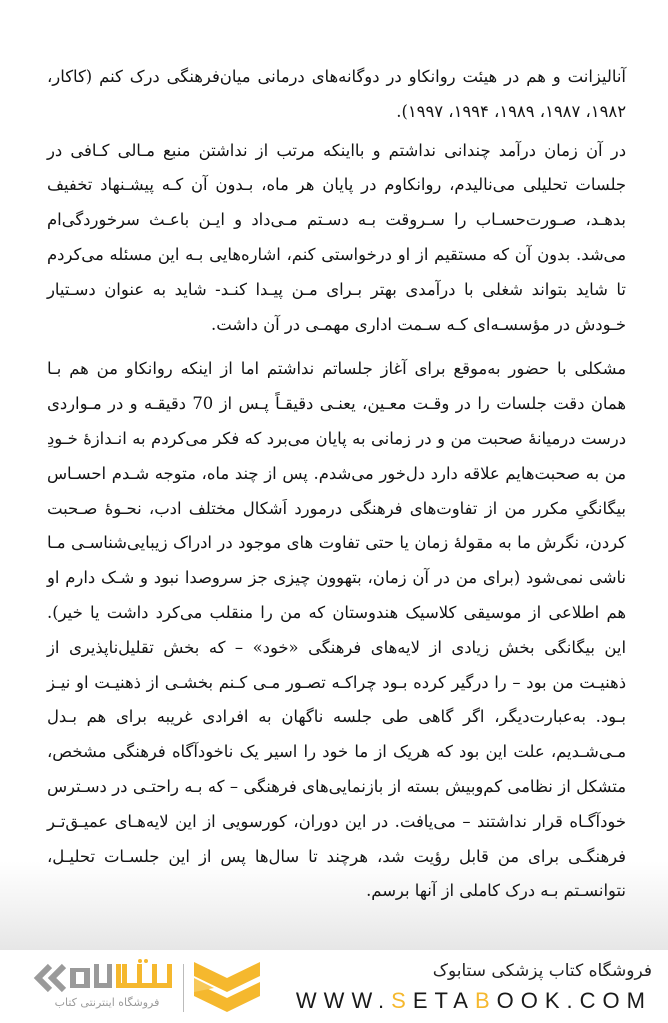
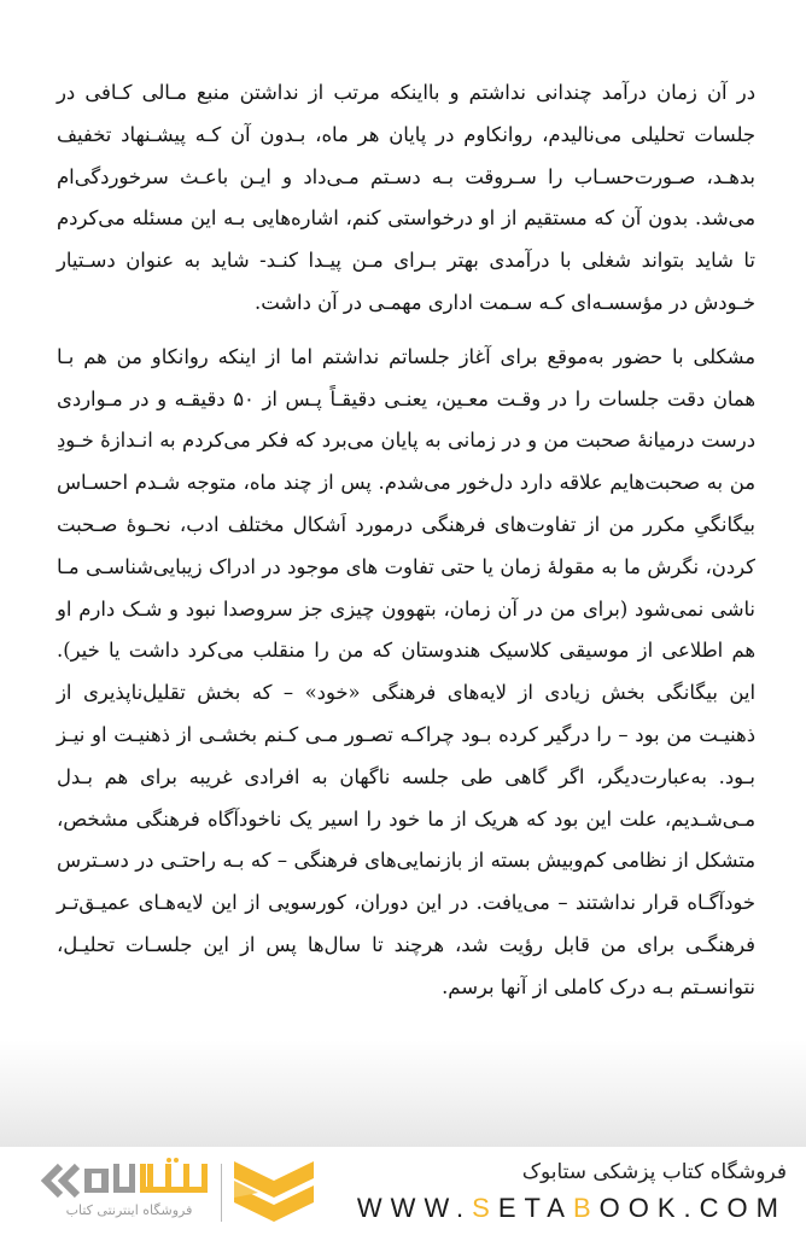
- آنالیزانت و هم در هیئت روانکاو در دوگانه‌های درمانی میان‌فرهنگی درک کنم (کاکار، ۱۹۸۲، ۱۹۸۷، ۱۹۸۹، ۱۹۹۴، ۱۹۹۷).
  در آن زمان درآمد چندانی نداشتم و بااینکه مرتب از نداشتن منبع مـالی کـافی در جلسات تحلیلی می‌نالیدم، روانکاوم در پایان هر ماه، بـدون آن کـه پیشـنهاد تخفیف بدهـد، صـورت‌حسـاب را سـروقت بـه دسـتم مـی‌داد و ایـن باعـث سرخوردگی‌ام می‌شد. بدون آن که مستقیم از او درخواستی کنم، اشاره‌هایی بـه این مسئله می‌کردم تا شاید بتواند شغلی با درآمدی بهتر بـرای مـن پیـدا کنـد- شاید به عنوان دسـتیار خـودش در مؤسسـه‌ای کـه سـمت اداری مهمـی در آن داشت.
- مشکلی با حضور به‌موقع برای آغاز جلساتم نداشتم اما از اینکه روانکاو من هم بـا همان دقت جلسات را در وقـت معـین، یعنـی دقیقـاً پـس از 70 دقیقـه و در مـواردی درست درمیانهٔ صحبت من و در زمانی به پایان می‌برد که فکر می‌کردم به انـدازهٔ خـودِ من به صحبت‌هایم علاقه دارد دل‌خور می‌شدم. پس از چند ماه، متوجه شـدم احسـاس بیگانگیِ مکرر من از تفاوت‌های فرهنگی درمورد اَشکال مختلف ادب، نحـوهٔ صـحبت کردن، نگرش ما به مقولهٔ زمان یا حتی تفاوت های موجود در ادراک زیبایی‌شناسـی مـا ناشی نمی‌شود (برای من در آن زمان، بتهوون چیزی جز سروصدا نبود و شـک دارم او هم اطلاعی از موسیقی کلاسیک هندوستان که من را منقلب می‌کرد داشت یا خیر). این بیگانگی بخش زیادی از لایه‌های فرهنگی «خود» – که بخش تقلیل‌ناپذیری از ذهنیـت من بود – را درگیر کرده بـود چراکـه تصـور مـی کـنم بخشـی از ذهنیـت او نیـز بـود. به‌عبارت‌دیگر، اگر گاهی طی جلسه ناگهان به افرادی غریبه برای هم بـدل مـی‌شـدیم، علت این بود که هریک از ما خود را اسیر یک ناخودآگاه فرهنگی مشخص، متشکل از نظامی کم‌وبیش بسته از بازنمایی‌های فرهنگی – که بـه راحتـی در دسـترس خودآگـاه قرار نداشتند – می‌یافت. در این دوران، کورسویی از این لایه‌هـای عمیـق‌تـر فرهنگـی برای من قابل رؤیت شد، هرچند تا سال‌ها پس از این جلسـات تحلیـل، نتوانسـتم بـه درک کاملی از آنها برسم.
+ مشکلی با حضور به‌موقع برای آغاز جلساتم نداشتم اما از اینکه روانکاو من هم بـا همان دقت جلسات را در وقـت معـین، یعنـی دقیقـاً پـس از ۵۰ دقیقـه و در مـواردی درست درمیانهٔ صحبت من و در زمانی به پایان می‌برد که فکر می‌کردم به انـدازهٔ خـودِ من به صحبت‌هایم علاقه دارد دل‌خور می‌شدم. پس از چند ماه، متوجه شـدم احسـاس بیگانگیِ مکرر من از تفاوت‌های فرهنگی درمورد اَشکال مختلف ادب، نحـوهٔ صـحبت کردن، نگرش ما به مقولهٔ زمان یا حتی تفاوت های موجود در ادراک زیبایی‌شناسـی مـا ناشی نمی‌شود (برای من در آن زمان، بتهوون چیزی جز سروصدا نبود و شـک دارم او هم اطلاعی از موسیقی کلاسیک هندوستان که من را منقلب می‌کرد داشت یا خیر). این بیگانگی بخش زیادی از لایه‌های فرهنگی «خود» – که بخش تقلیل‌ناپذیری از ذهنیـت من بود – را درگیر کرده بـود چراکـه تصـور مـی کـنم بخشـی از ذهنیـت او نیـز بـود. به‌عبارت‌دیگر، اگر گاهی طی جلسه ناگهان به افرادی غریبه برای هم بـدل مـی‌شـدیم، علت این بود که هریک از ما خود را اسیر یک ناخودآگاه فرهنگی مشخص، متشکل از نظامی کم‌وبیش بسته از بازنمایی‌های فرهنگی – که بـه راحتـی در دسـترس خودآگـاه قرار نداشتند – می‌یافت. در این دوران، کورسویی از این لایه‌هـای عمیـق‌تـر فرهنگـی برای من قابل رؤیت شد، هرچند تا سال‌ها پس از این جلسـات تحلیـل، نتوانسـتم بـه درک کاملی از آنها برسم.
  فروشگاه اینترنتی کتاب
  فروشگاه کتاب پزشکی ستابوک
  WWW.SETABOOK.COM
